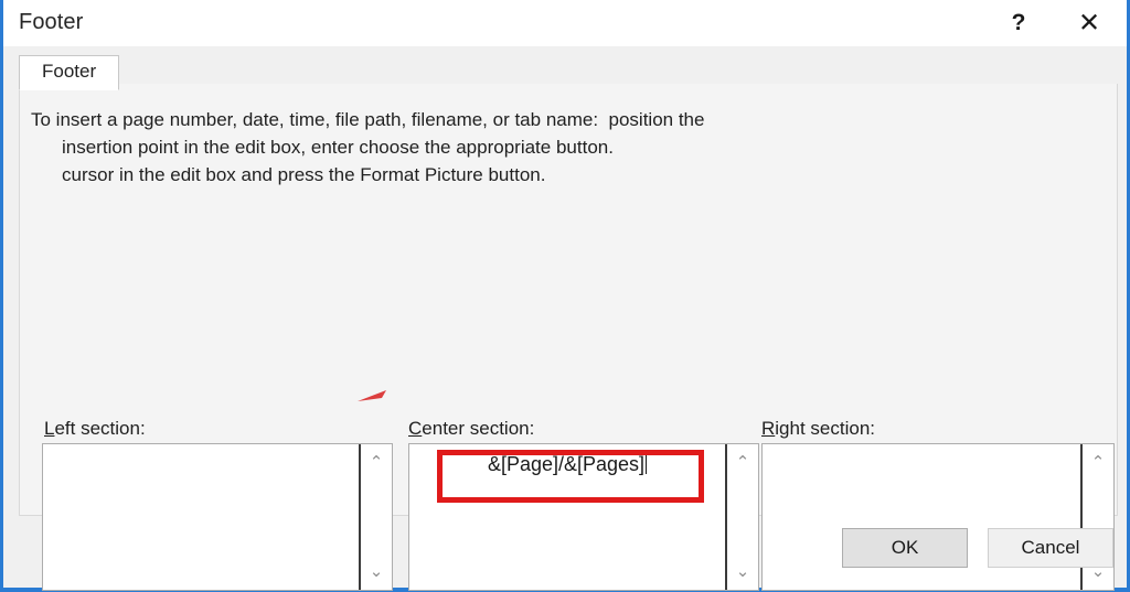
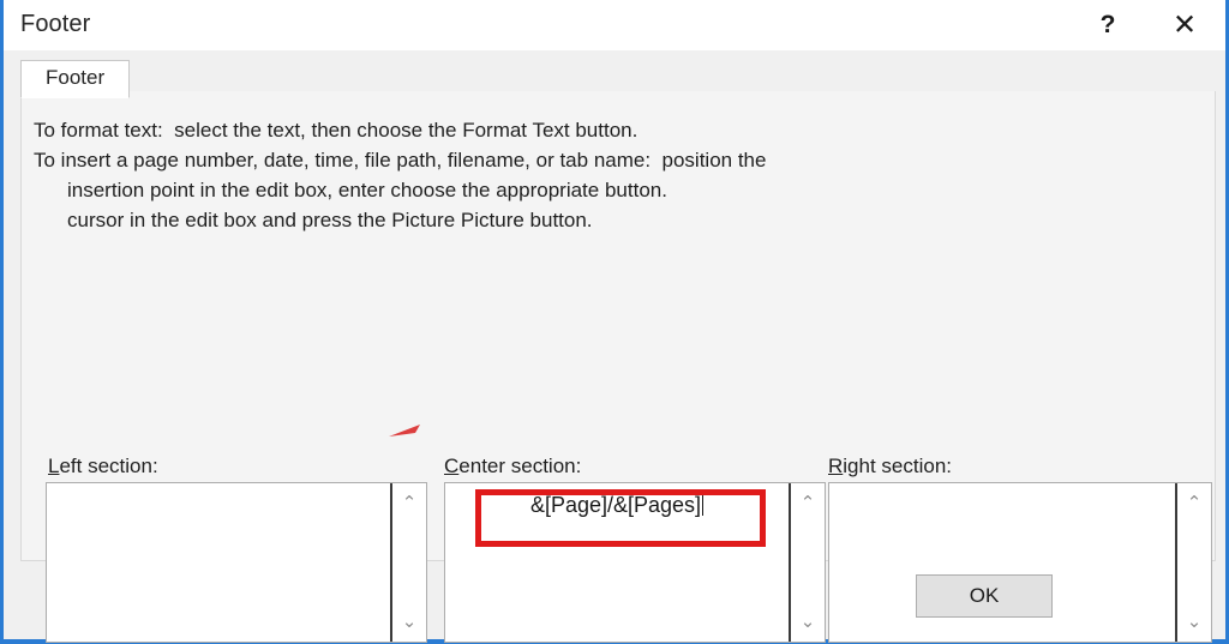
  Footer
  ?
  ✕
  Footer
+ To format text: select the text, then choose the Format Text button.
  To insert a page number, date, time, file path, filename, or tab name: position the
  insertion point in the edit box, enter choose the appropriate button.
- cursor in the edit box and press the Format Picture button.
+ cursor in the edit box and press the Picture Picture button.
  Left section:
  Center section:
  Right section:
  ⌃
  ⌄
  &[Page]/&[Pages]
  ⌃
  ⌄
  ⌃
  ⌄
  OK
- Cancel
